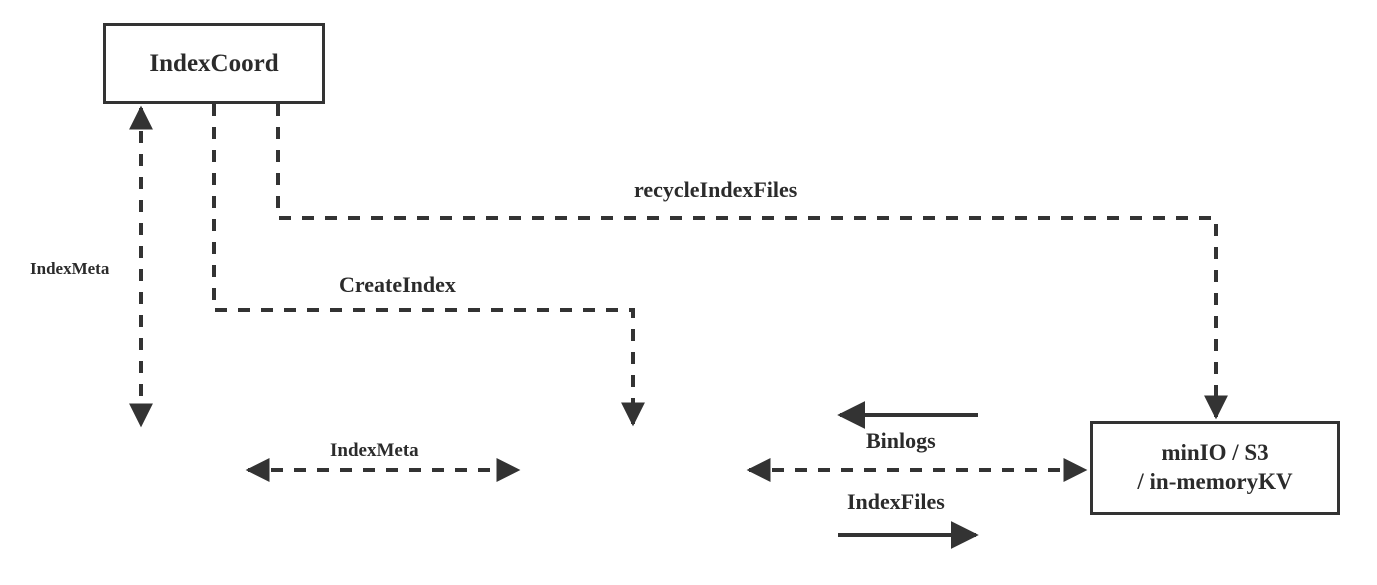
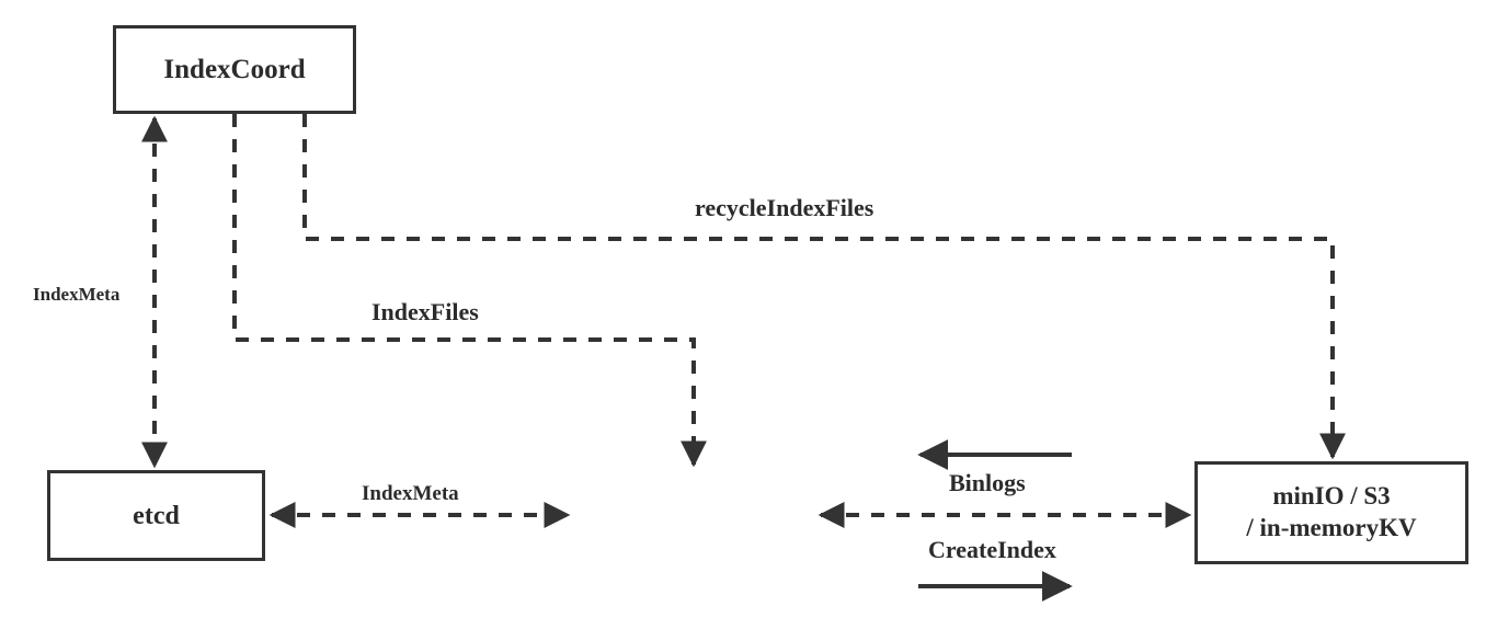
  IndexCoord
+ etcd
  minIO / S3
  / in-memoryKV
  IndexMeta
- CreateIndex
+ IndexFiles
  recycleIndexFiles
  IndexMeta
  Binlogs
- IndexFiles
+ CreateIndex
